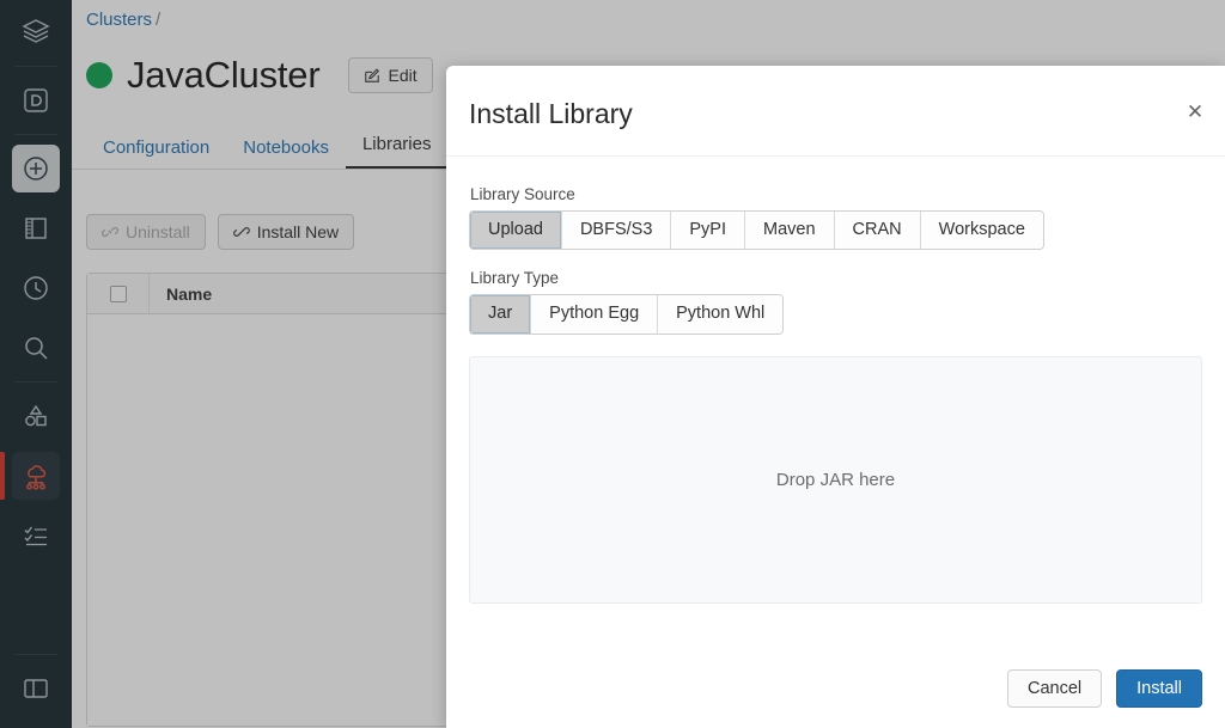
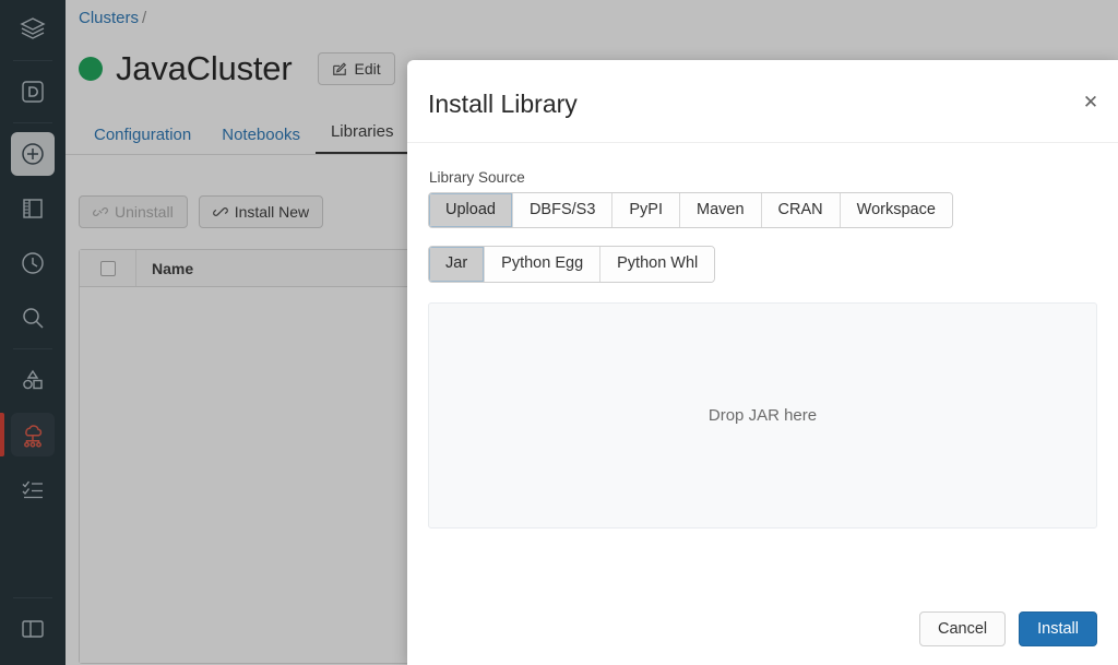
  Clusters /
  JavaCluster
  Edit
  Configuration
  Notebooks
  Libraries
  Uninstall
  Install New
  Name
  Install Library
  ✕
  Library Source
  Upload
  DBFS/S3
  PyPI
  Maven
  CRAN
  Workspace
- Library Type
  Jar
  Python Egg
  Python Whl
  Drop JAR here
  Cancel
  Install
